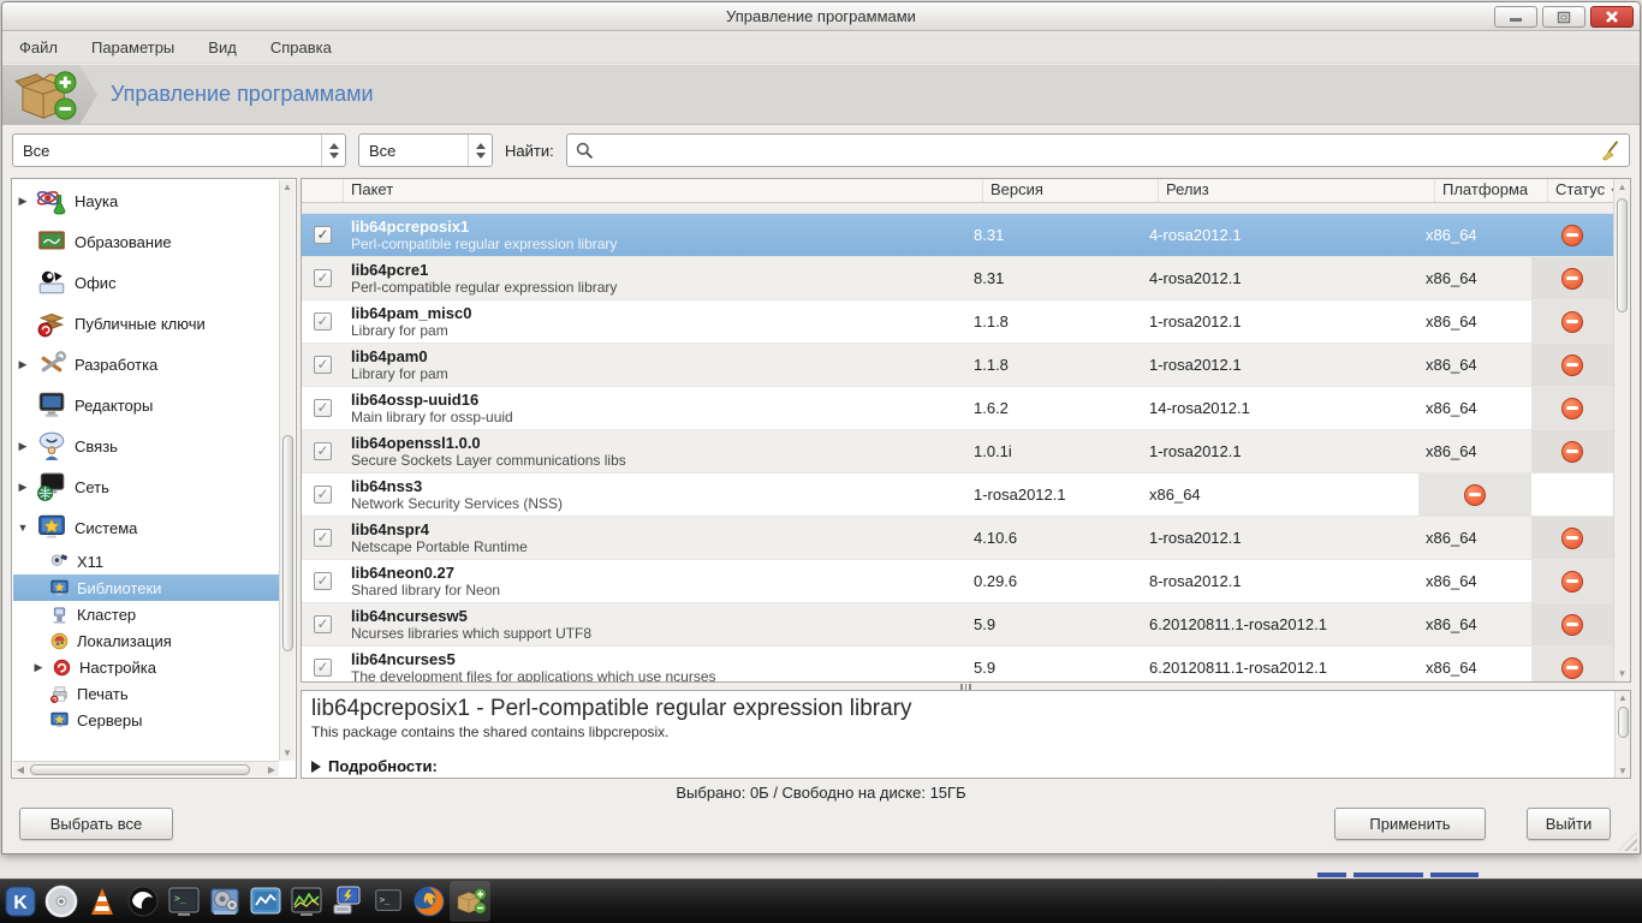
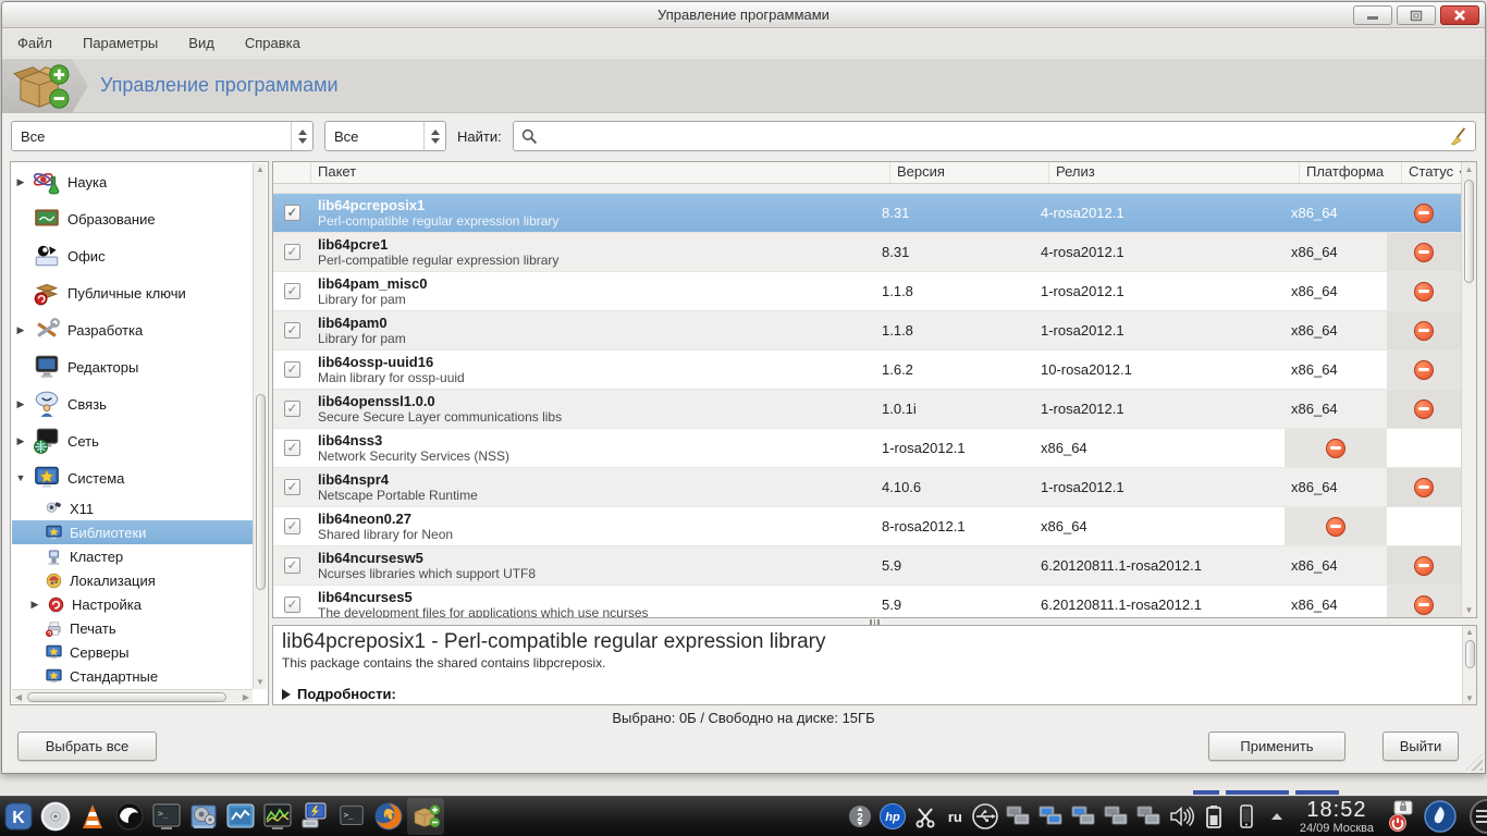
  Управление программами
  Файл
  Параметры
  Вид
  Справка
  Управление программами
  Все
  Все
  Найти:
  ▶
  Наука
  Образование
  Офис
  Публичные ключи
  ▶
  Разработка
  Редакторы
  ▶
  Связь
  ▶
  Сеть
  ▼
  Система
  X11
  Библиотеки
  Кластер
  Локализация
  ▶
  Настройка
  Печать
  Серверы
+ Стандартные
  ▲
  ▼
  ◀
  ▶
  Пакет
  Версия
  Релиз
  Платформа
  Статус
  lib64pcreposix1
  Perl-compatible regular expression library
  8.31
  4-rosa2012.1
  x86_64
  lib64pcre1
  Perl-compatible regular expression library
  8.31
  4-rosa2012.1
  x86_64
  lib64pam_misc0
  Library for pam
  1.1.8
  1-rosa2012.1
  x86_64
  lib64pam0
  Library for pam
  1.1.8
  1-rosa2012.1
  x86_64
  lib64ossp-uuid16
  Main library for ossp-uuid
  1.6.2
- 14-rosa2012.1
+ 10-rosa2012.1
  x86_64
  lib64openssl1.0.0
- Secure Sockets Layer communications libs
+ Secure Secure Layer communications libs
  1.0.1i
  1-rosa2012.1
  x86_64
  lib64nss3
  Network Security Services (NSS)
  1-rosa2012.1
  x86_64
  lib64nspr4
  Netscape Portable Runtime
  4.10.6
  1-rosa2012.1
  x86_64
  lib64neon0.27
  Shared library for Neon
- 0.29.6
  8-rosa2012.1
  x86_64
  lib64ncursesw5
  Ncurses libraries which support UTF8
  5.9
  6.20120811.1-rosa2012.1
  x86_64
  lib64ncurses5
  The development files for applications which use ncurses
  5.9
  6.20120811.1-rosa2012.1
  x86_64
  ▲
  ▼
  lib64pcreposix1 - Perl-compatible regular expression library
  This package contains the shared contains libpcreposix.
  Подробности:
  ▲
  ▼
  Выбрано: 0Б / Свободно на диске: 15ГБ
  Выбрать все
  Применить
  Выйти
  K
  >_
  >_
+ 2
+ hp
+ ru
+ 18:52
+ 24/09 Москва
